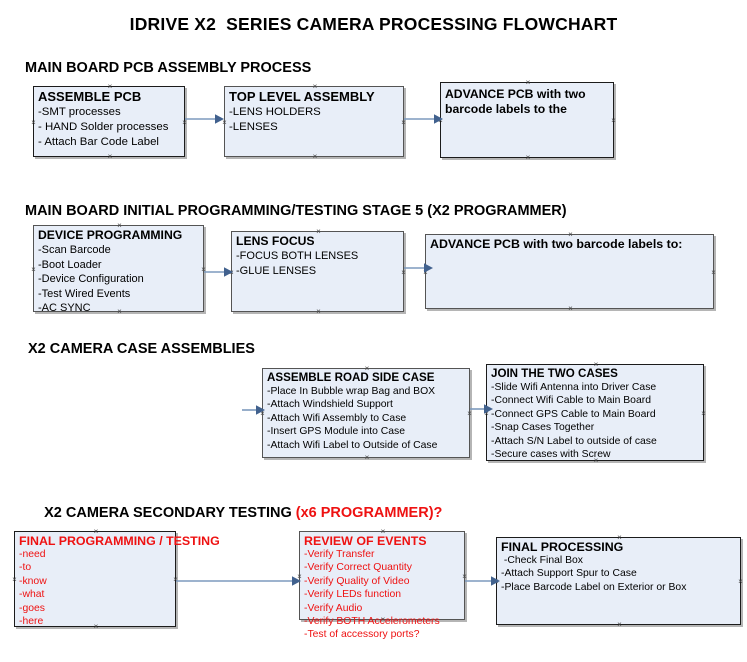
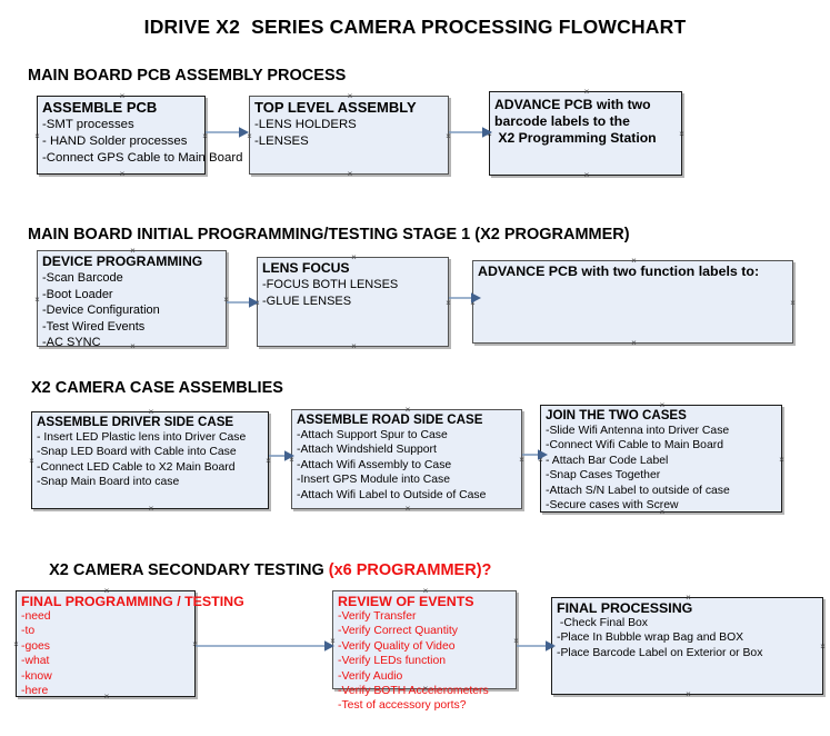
  IDRIVE X2 SERIES CAMERA PROCESSING FLOWCHART
  MAIN BOARD PCB ASSEMBLY PROCESS
  ASSEMBLE PCB
  -SMT processes
  - HAND Solder processes
- - Attach Bar Code Label
+ -Connect GPS Cable to Main Board
  TOP LEVEL ASSEMBLY
  -LENS HOLDERS
  -LENSES
  ADVANCE PCB with two
  barcode labels to the
+ X2 Programming Station
- MAIN BOARD INITIAL PROGRAMMING/TESTING STAGE 5 (X2 PROGRAMMER)
+ MAIN BOARD INITIAL PROGRAMMING/TESTING STAGE 1 (X2 PROGRAMMER)
  DEVICE PROGRAMMING
  -Scan Barcode
  -Boot Loader
  -Device Configuration
  -Test Wired Events
  -AC SYNC
  LENS FOCUS
  -FOCUS BOTH LENSES
  -GLUE LENSES
- ADVANCE PCB with two barcode labels to:
+ ADVANCE PCB with two function labels to:
  X2 CAMERA CASE ASSEMBLIES
+ ASSEMBLE DRIVER SIDE CASE
+ - Insert LED Plastic lens into Driver Case
+ -Snap LED Board with Cable into Case
+ -Connect LED Cable to X2 Main Board
+ -Snap Main Board into case
  ASSEMBLE ROAD SIDE CASE
- -Place In Bubble wrap Bag and BOX
+ -Attach Support Spur to Case
  -Attach Windshield Support
  -Attach Wifi Assembly to Case
  -Insert GPS Module into Case
  -Attach Wifi Label to Outside of Case
  JOIN THE TWO CASES
  -Slide Wifi Antenna into Driver Case
  -Connect Wifi Cable to Main Board
- -Connect GPS Cable to Main Board
+ - Attach Bar Code Label
  -Snap Cases Together
  -Attach S/N Label to outside of case
  -Secure cases with Screw
  X2 CAMERA SECONDARY TESTING (x6 PROGRAMMER)?
  FINAL PROGRAMMING / TESTING
  -need
  -to
- -know
+ -goes
  -what
- -goes
+ -know
  -here
  REVIEW OF EVENTS
  -Verify Transfer
  -Verify Correct Quantity
  -Verify Quality of Video
  -Verify LEDs function
  -Verify Audio
  -Verify BOTH Accelerometers
  -Test of accessory ports?
  FINAL PROCESSING
  -Check Final Box
- -Attach Support Spur to Case
+ -Place In Bubble wrap Bag and BOX
  -Place Barcode Label on Exterior or Box
